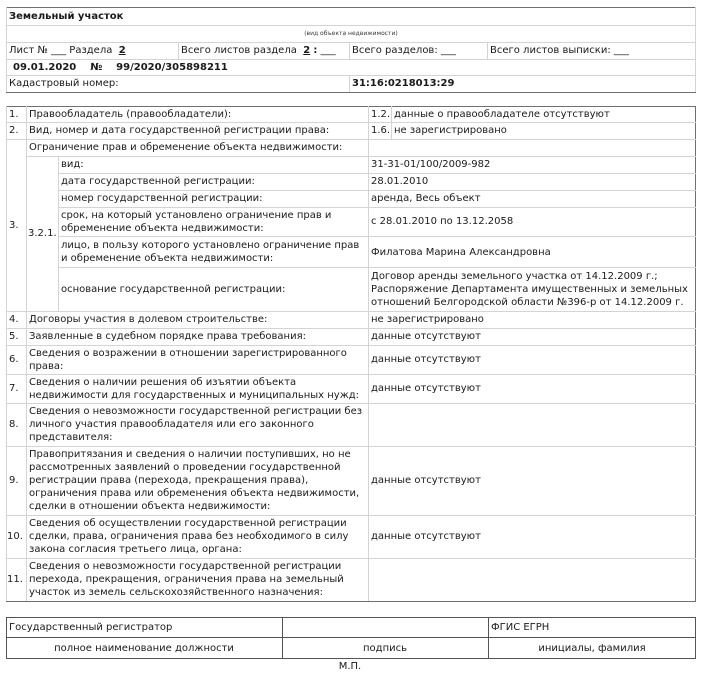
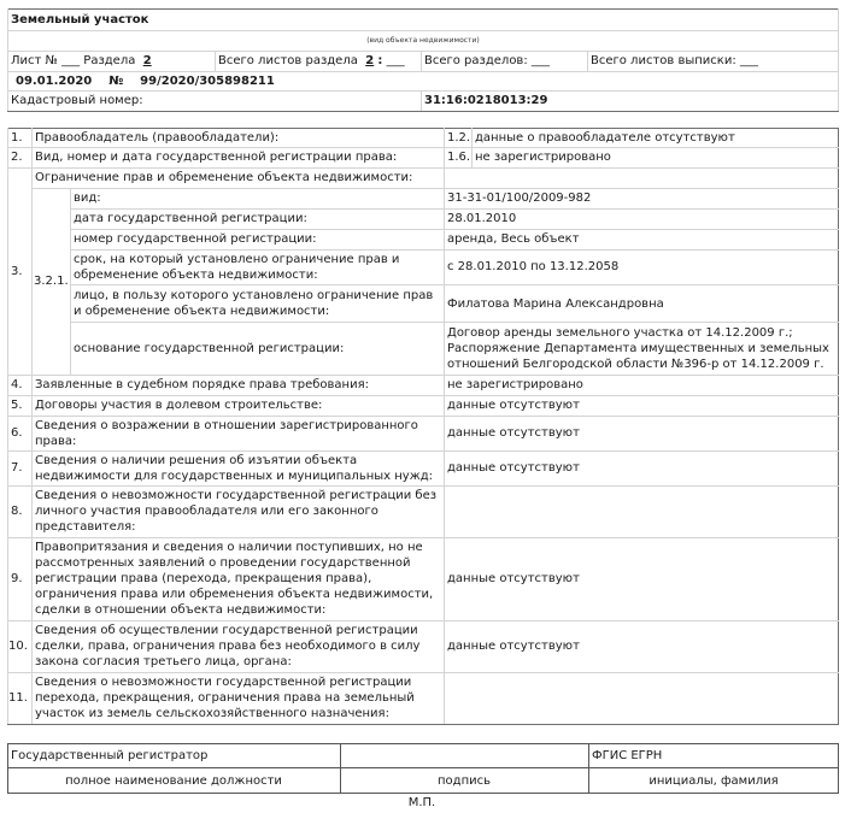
  Земельный участок
  Лист №
  ___
  Раздела
  2
  Всего листов раздела
  2
  :
  ___
  Всего разделов:
  ___
  Всего листов выписки:
  ___
  09.01.2020
  №
  99/2020/305898211
  Кадастровый номер:
  31:16:0218013:29
  1.
  Правообладатель (правообладатели):
  1.2.
  данные о правообладателе отсутствуют
  2.
  Вид, номер и дата государственной регистрации права:
  1.6.
  не зарегистрировано
  3.
  Ограничение прав и обременение объекта недвижимости:
  3.2.1.
  вид:
  31-31-01/100/2009-982
  дата государственной регистрации:
  28.01.2010
  номер государственной регистрации:
  аренда, Весь объект
  срок, на который установлено ограничение прав и
  обременение объекта недвижимости:
  с 28.01.2010 по 13.12.2058
  лицо, в пользу которого установлено ограничение прав
  и обременение объекта недвижимости:
  Филатова Марина Александровна
  основание государственной регистрации:
  Договор аренды земельного участка от 14.12.2009 г.;
  Распоряжение Департамента имущественных и земельных
  отношений Белгородской области №396-р от 14.12.2009 г.
  4.
- Договоры участия в долевом строительстве:
+ Заявленные в судебном порядке права требования:
  не зарегистрировано
  5.
- Заявленные в судебном порядке права требования:
+ Договоры участия в долевом строительстве:
  данные отсутствуют
  6.
  Сведения о возражении в отношении зарегистрированного
  права:
  данные отсутствуют
  7.
  Сведения о наличии решения об изъятии объекта
  недвижимости для государственных и муниципальных нужд:
  данные отсутствуют
  8.
  Сведения о невозможности государственной регистрации без
  личного участия правообладателя или его законного
  представителя:
  9.
  Правопритязания и сведения о наличии поступивших, но не
  рассмотренных заявлений о проведении государственной
  регистрации права (перехода, прекращения права),
  ограничения права или обременения объекта недвижимости,
  сделки в отношении объекта недвижимости:
  данные отсутствуют
  10.
  Сведения об осуществлении государственной регистрации
  сделки, права, ограничения права без необходимого в силу
  закона согласия третьего лица, органа:
  данные отсутствуют
  11.
  Сведения о невозможности государственной регистрации
  перехода, прекращения, ограничения права на земельный
  участок из земель сельскохозяйственного назначения:
  Государственный регистратор
  ФГИС ЕГРН
  полное наименование должности
  подпись
  инициалы, фамилия
  М.П.
